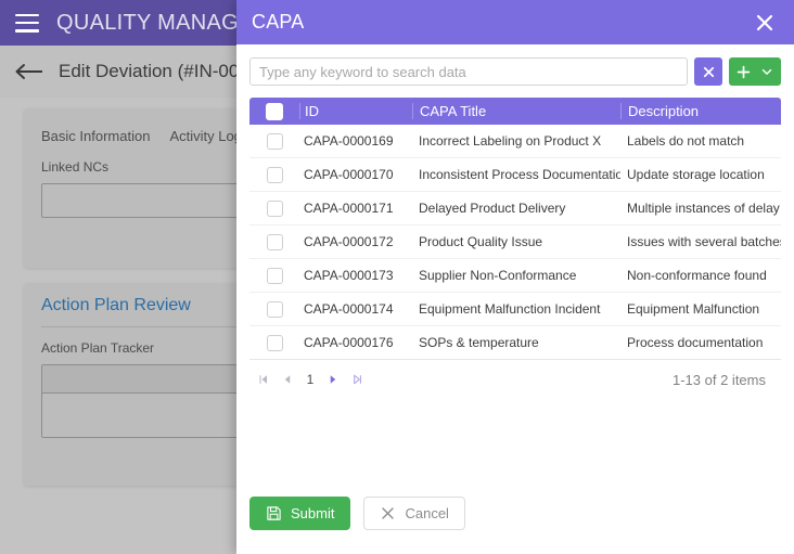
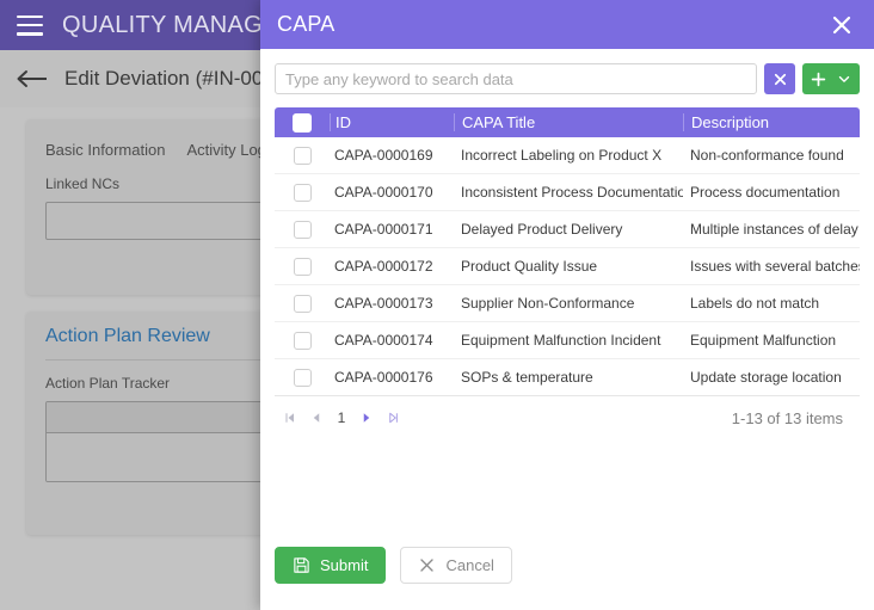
  QUALITY MANAG
  Edit Deviation (#IN-00
  Basic Information
  Activity Lo
  Linked NCs
  Action Plan Review
  Action Plan Tracker
  CAPA
  Type any keyword to search data
  ID
  CAPA Title
  Description
  CAPA-0000169
  Incorrect Labeling on Product X
- Labels do not match
+ Non-conformance found
  CAPA-0000170
  Inconsistent Process Documentatio
- Update storage location
+ Process documentation
  CAPA-0000171
  Delayed Product Delivery
  Multiple instances of delay
  CAPA-0000172
  Product Quality Issue
  Issues with several batche
  CAPA-0000173
  Supplier Non-Conformance
- Non-conformance found
+ Labels do not match
  CAPA-0000174
  Equipment Malfunction Incident
  Equipment Malfunction
  CAPA-0000176
  SOPs & temperature
- Process documentation
+ Update storage location
  1
- 1-13 of 2 items
+ 1-13 of 13 items
  Submit
  Cancel
